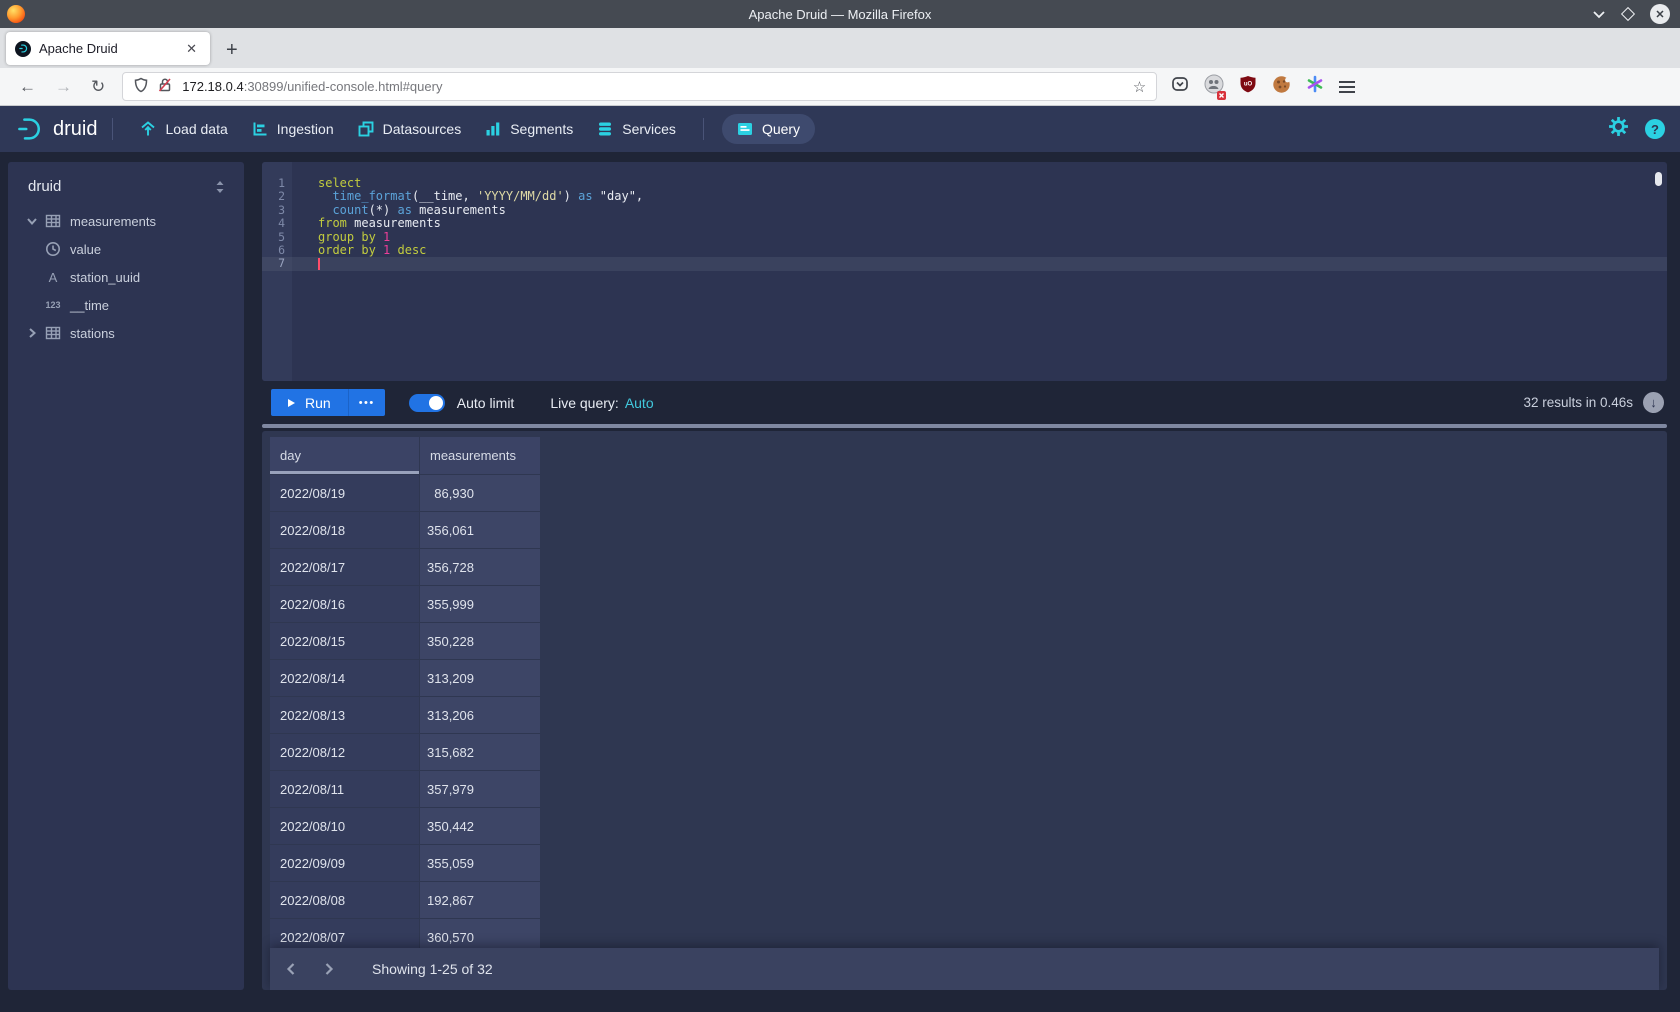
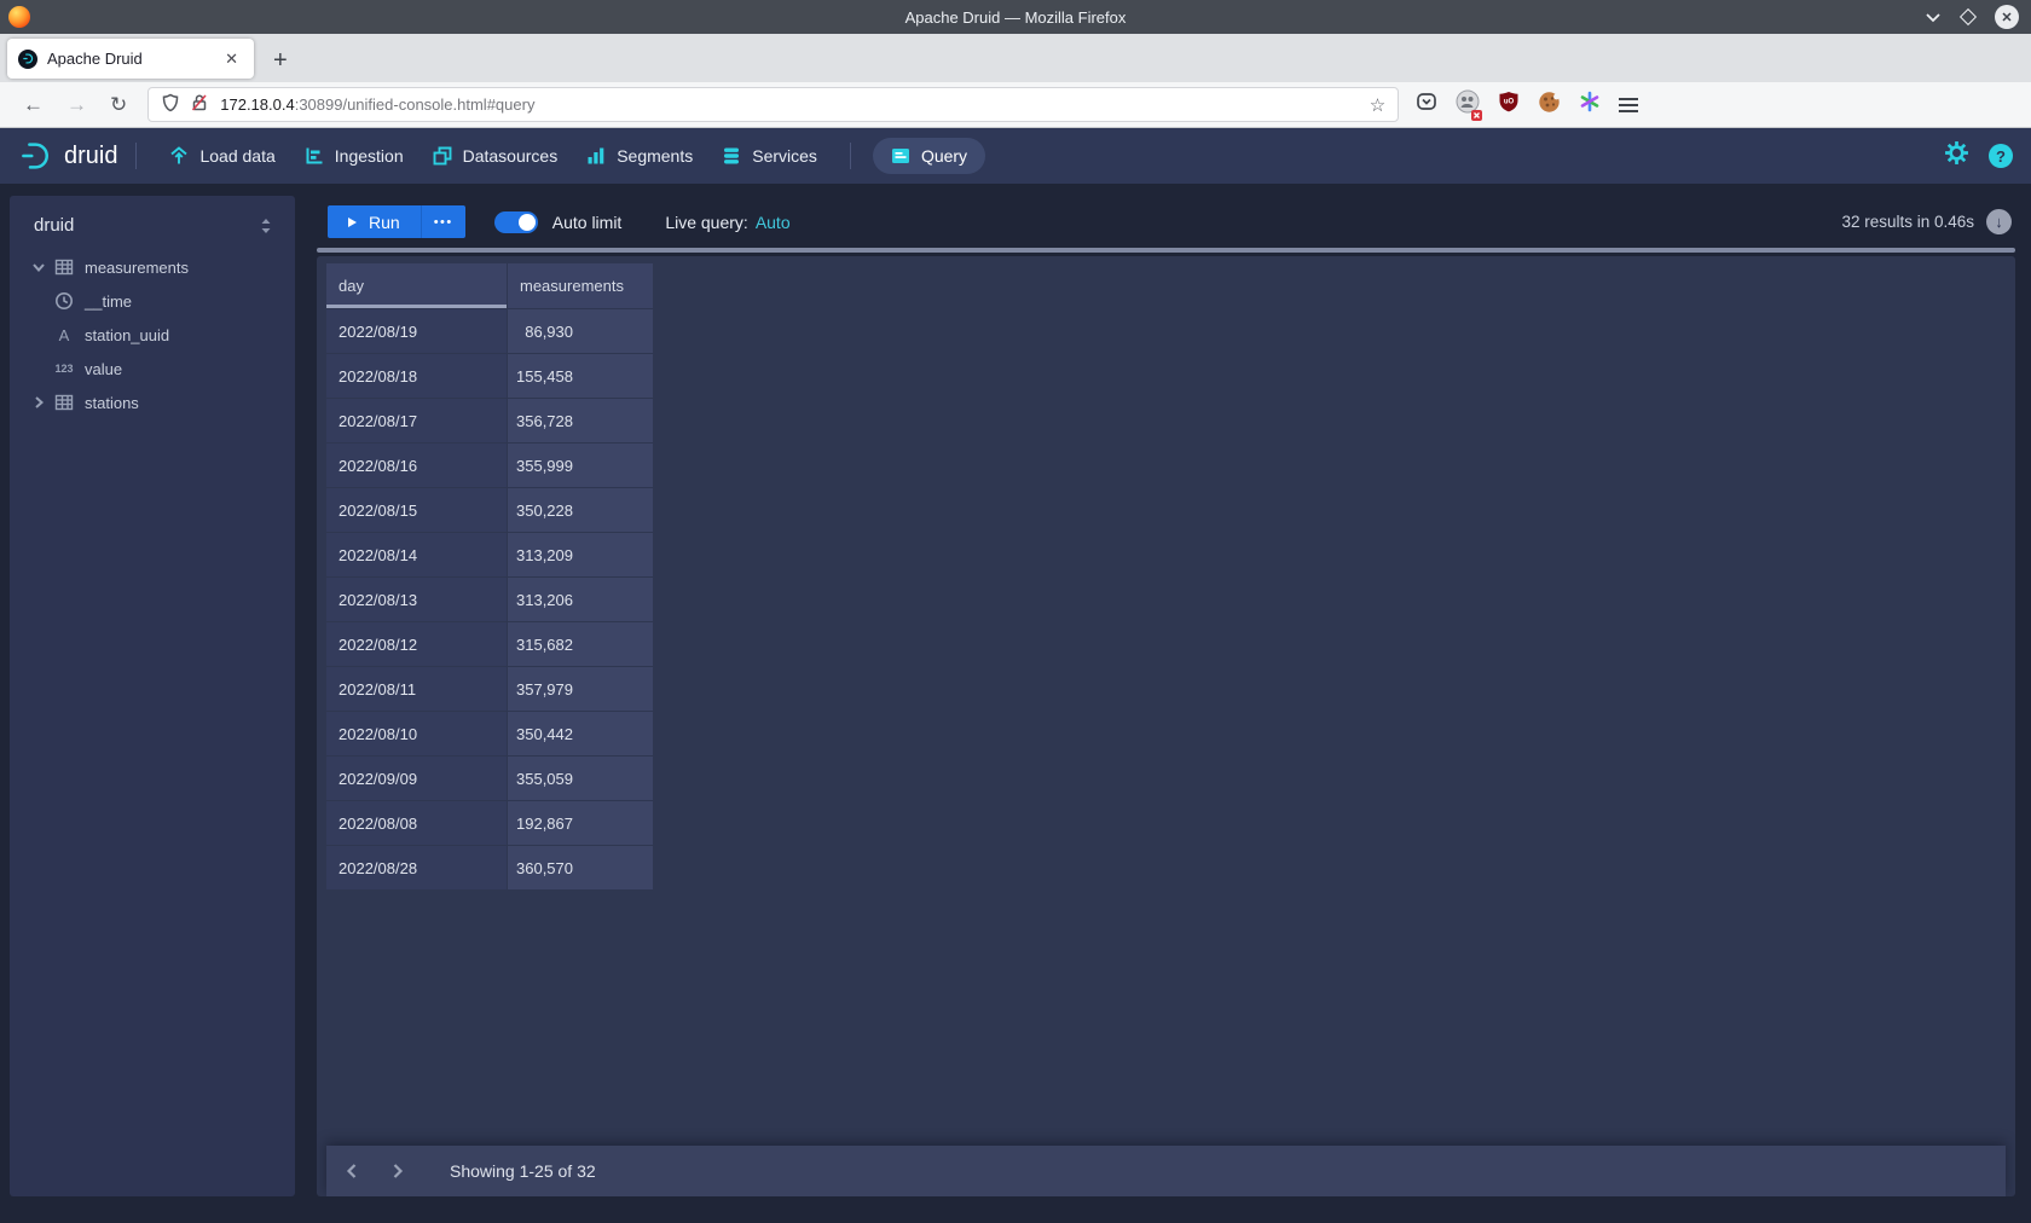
  Apache Druid — Mozilla Firefox
  ✕
  Apache Druid
  ✕
  +
  ←
  →
  ↻
  172.18.0.4
  :30899/unified-console.html#query
  ☆
  druid
  Load data
  Ingestion
  Datasources
  Segments
  Services
  Query
  ?
  druid
  measurements
- value
+ __time
  A
  station_uuid
  123
- __time
+ value
  stations
- 1
- 2
- 3
- 4
- 5
- 6
- 7
- select
- time_format(__time, 'YYYY/MM/dd') as "day",
- count(*) as measurements
- from measurements
- group by 1
- order by 1 desc
  Run
  •••
  Auto limit
  Live query:
  Auto
  32 results in 0.46s
  ↓
  day
  measurements
  2022/08/19
  86,930
  2022/08/18
- 356,061
+ 155,458
  2022/08/17
  356,728
  2022/08/16
  355,999
  2022/08/15
  350,228
  2022/08/14
  313,209
  2022/08/13
  313,206
  2022/08/12
  315,682
  2022/08/11
  357,979
  2022/08/10
  350,442
  2022/09/09
  355,059
  2022/08/08
  192,867
- 2022/08/07
+ 2022/08/28
  360,570
  Showing 1-25 of 32
